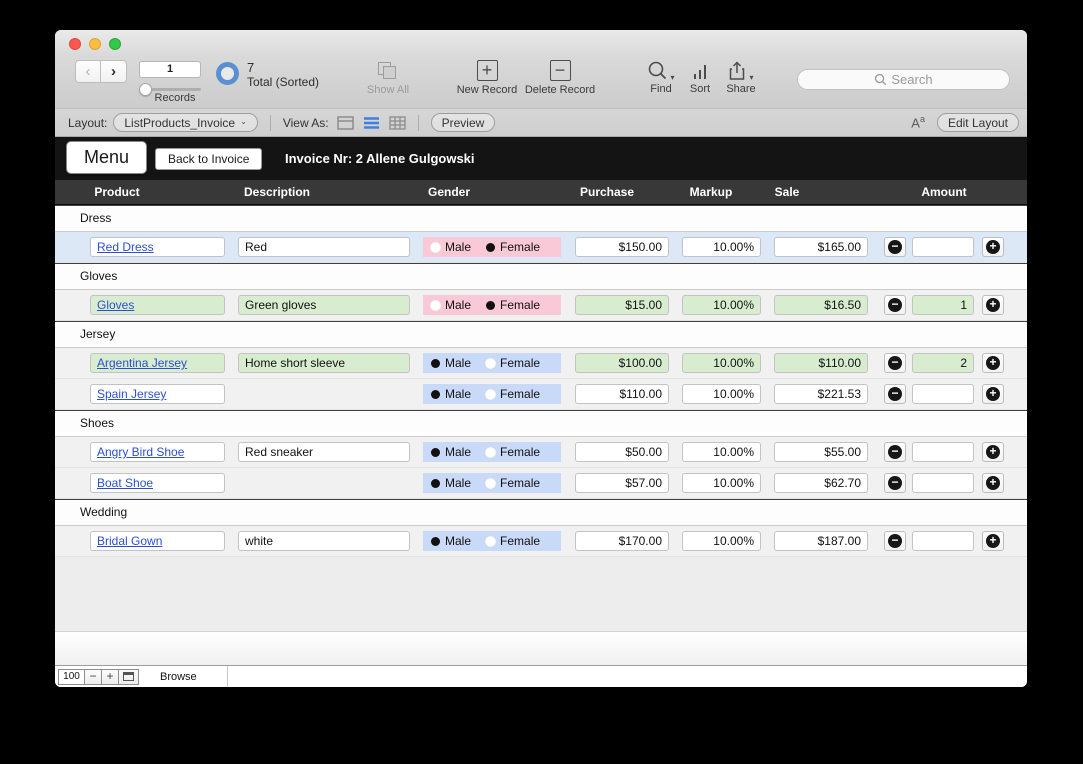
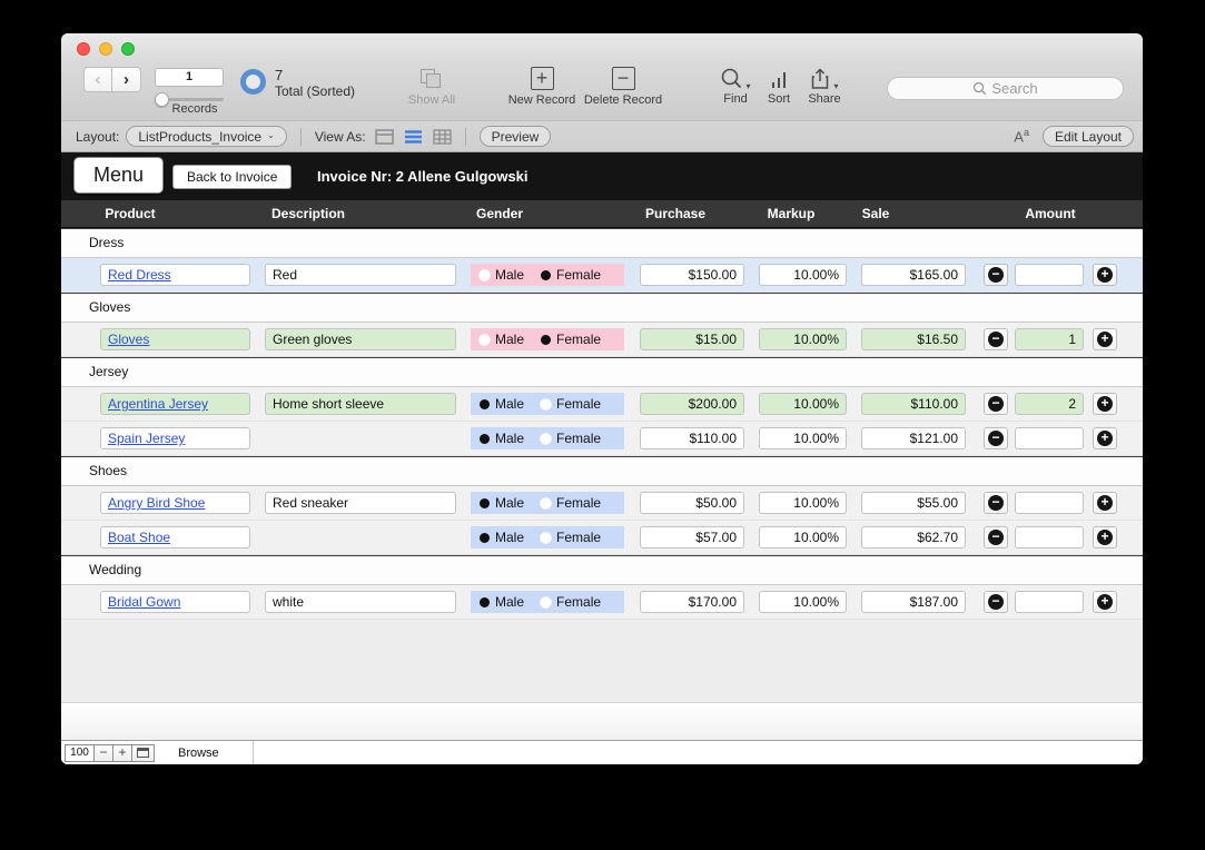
  ‹
  ›
  1
  Records
  7
  Total (Sorted)
  Show All
  +
  New Record
  −
  Delete Record
  ▾
  Find
  Sort
  ▾
  Share
  Search
  Layout:
  ListProducts_Invoice
  ⌄
  View As:
  Preview
  Aa
  Edit Layout
  Menu
  Back to Invoice
  Invoice Nr: 2 Allene Gulgowski
  Product
  Description
  Gender
  Purchase
  Markup
  Sale
  Amount
  Dress
  Red Dress
  Red
  Male
  Female
  $150.00
  10.00%
  $165.00
  −
  +
  Gloves
  Gloves
  Green gloves
  Male
  Female
  $15.00
  10.00%
  $16.50
  −
  1
  +
  Jersey
  Argentina Jersey
  Home short sleeve
  Male
  Female
- $100.00
+ $200.00
  10.00%
  $110.00
  −
  2
  +
  Spain Jersey
  Male
  Female
  $110.00
  10.00%
- $221.53
+ $121.00
  −
  +
  Shoes
  Angry Bird Shoe
  Red sneaker
  Male
  Female
  $50.00
  10.00%
  $55.00
  −
  +
  Boat Shoe
  Male
  Female
  $57.00
  10.00%
  $62.70
  −
  +
  Wedding
  Bridal Gown
  white
  Male
  Female
  $170.00
  10.00%
  $187.00
  −
  +
  100
  −
  +
  Browse
